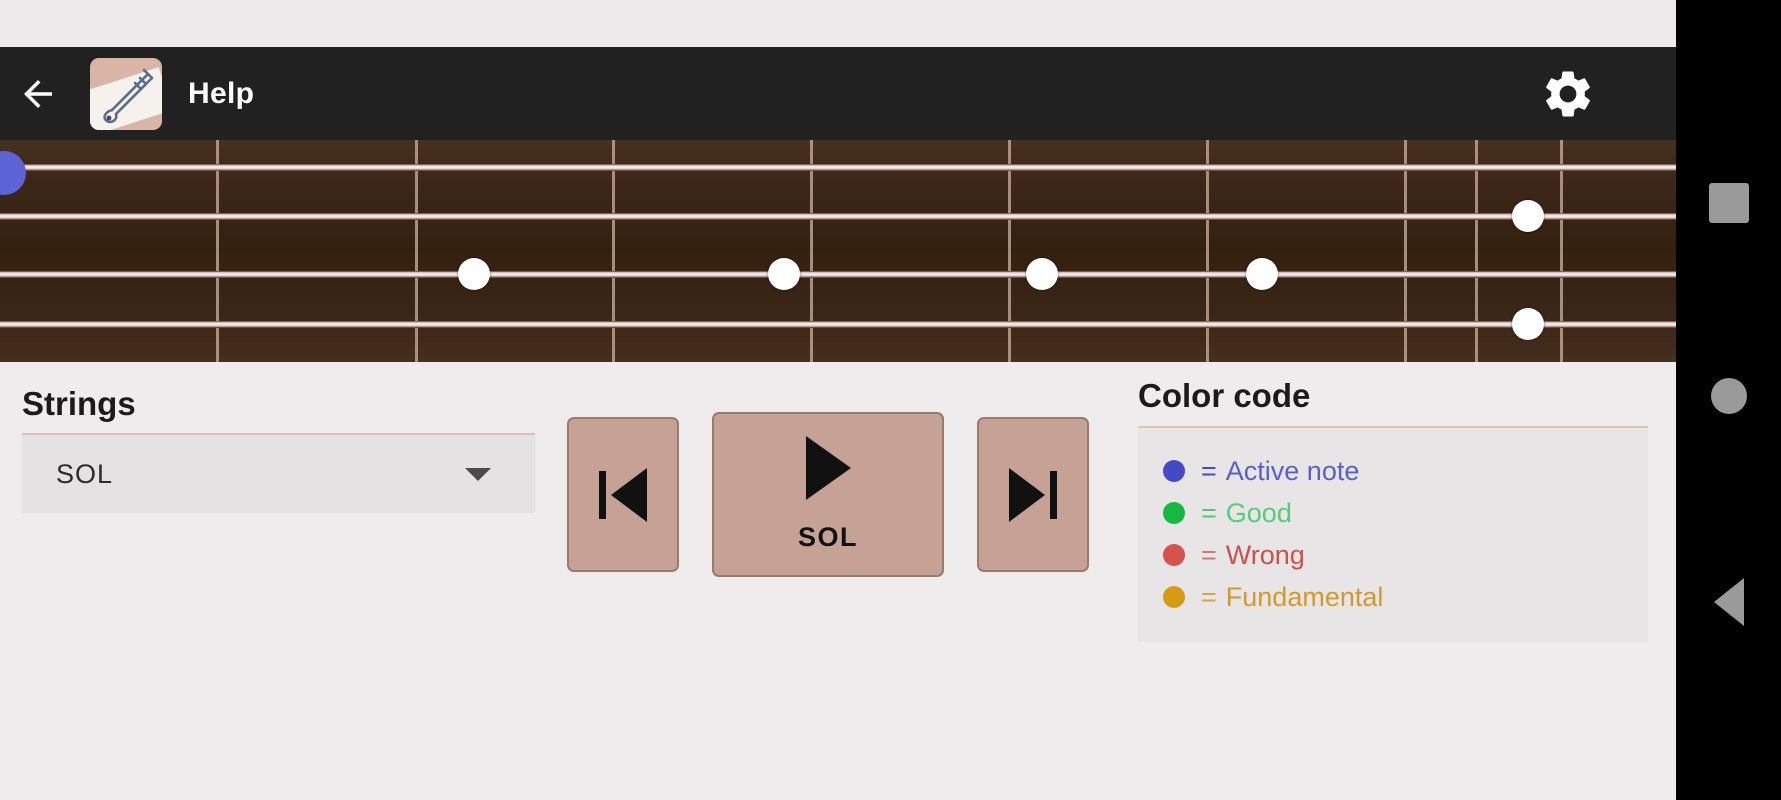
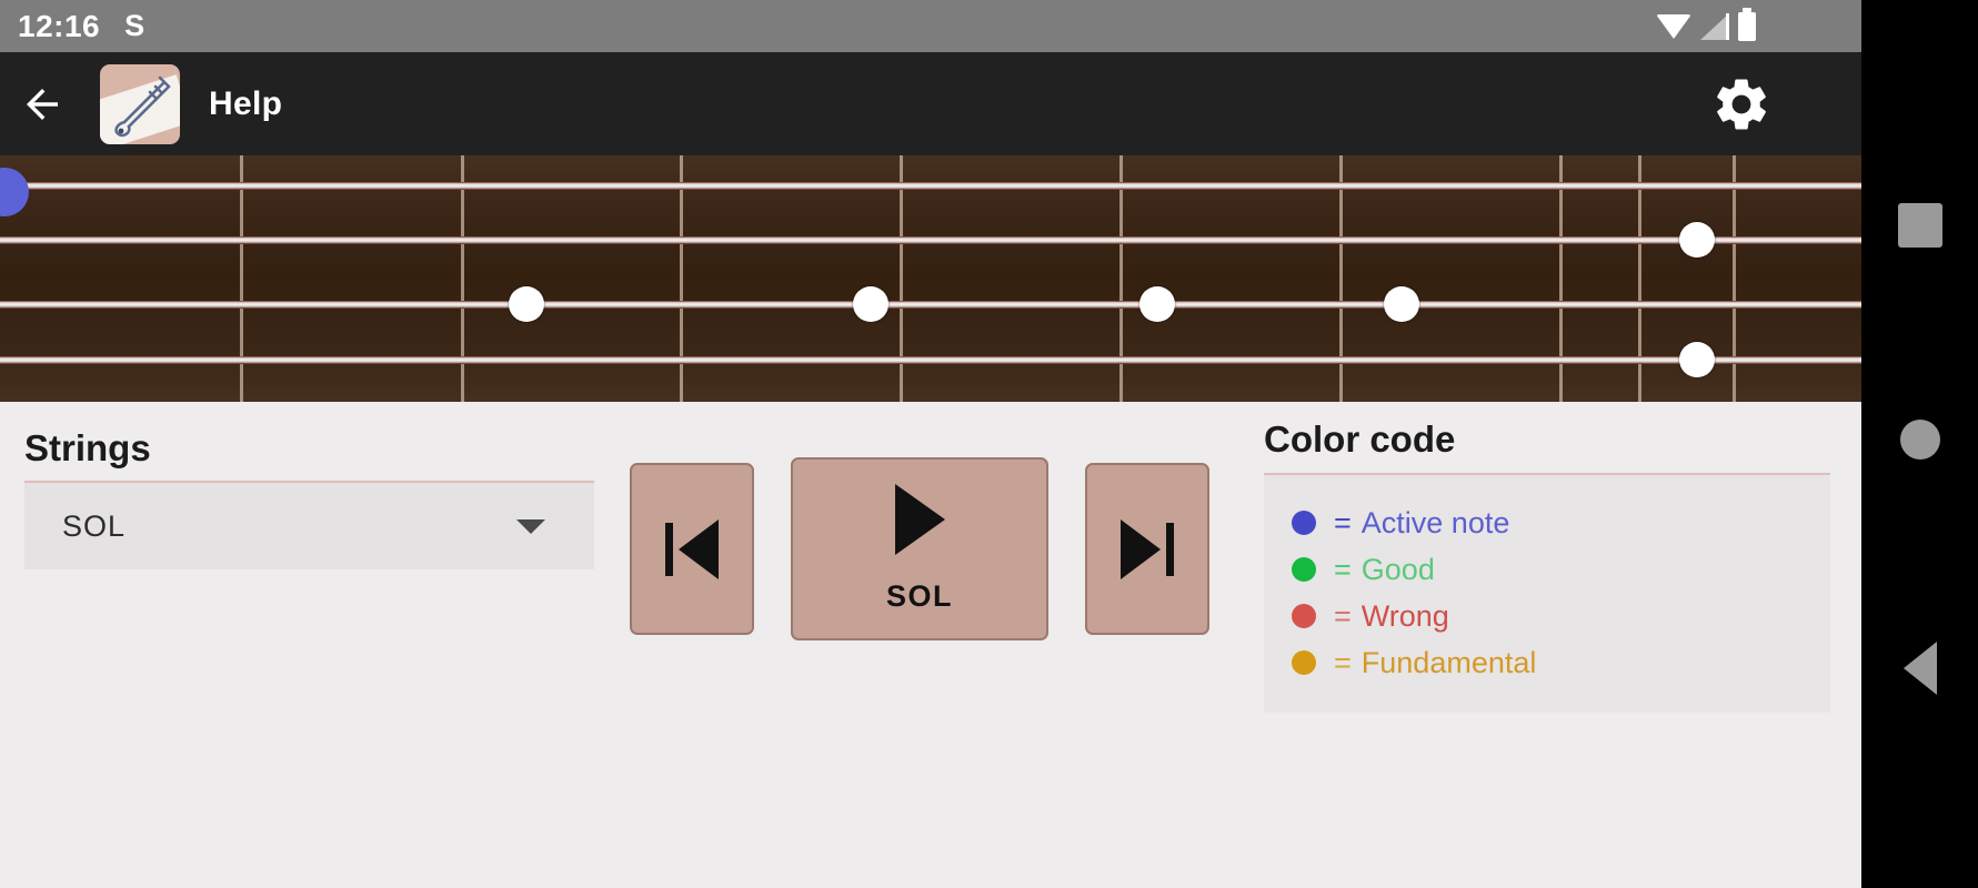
+ 12:16
+ S
  Help
  Strings
  SOL
  SOL
  Color code
  =
  Active note
  =
  Good
  =
  Wrong
  =
  Fundamental
